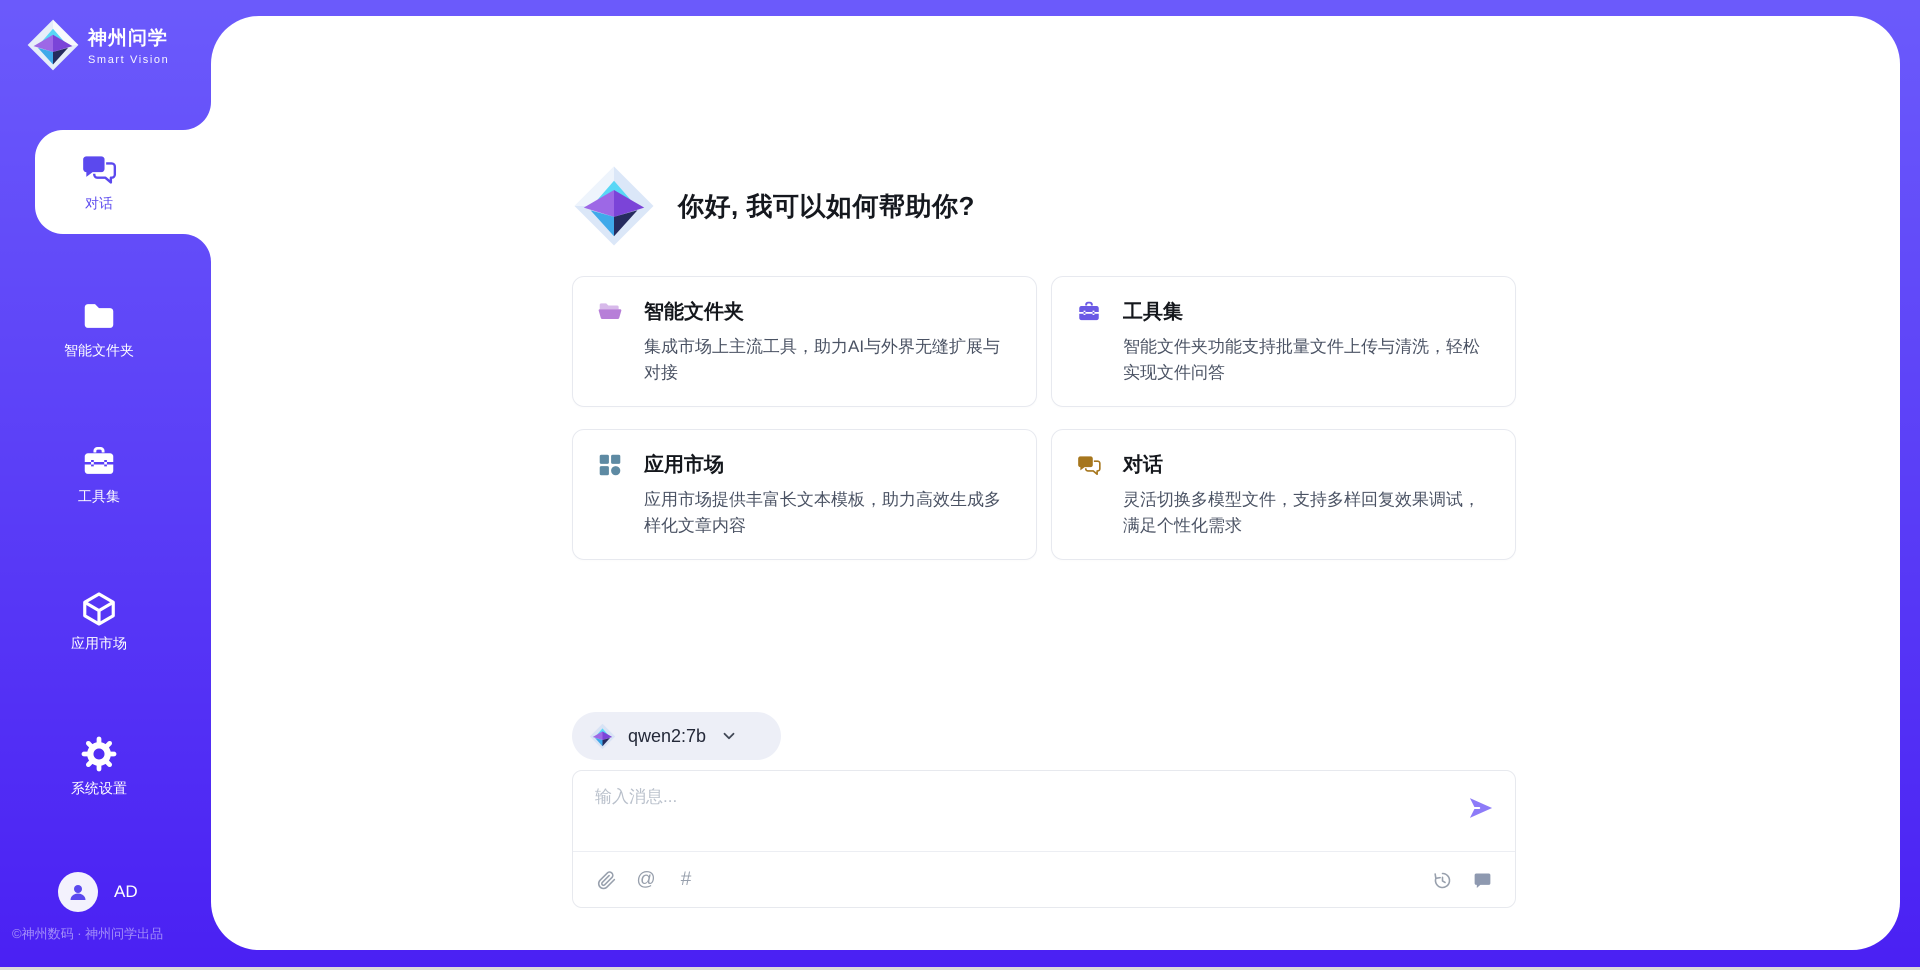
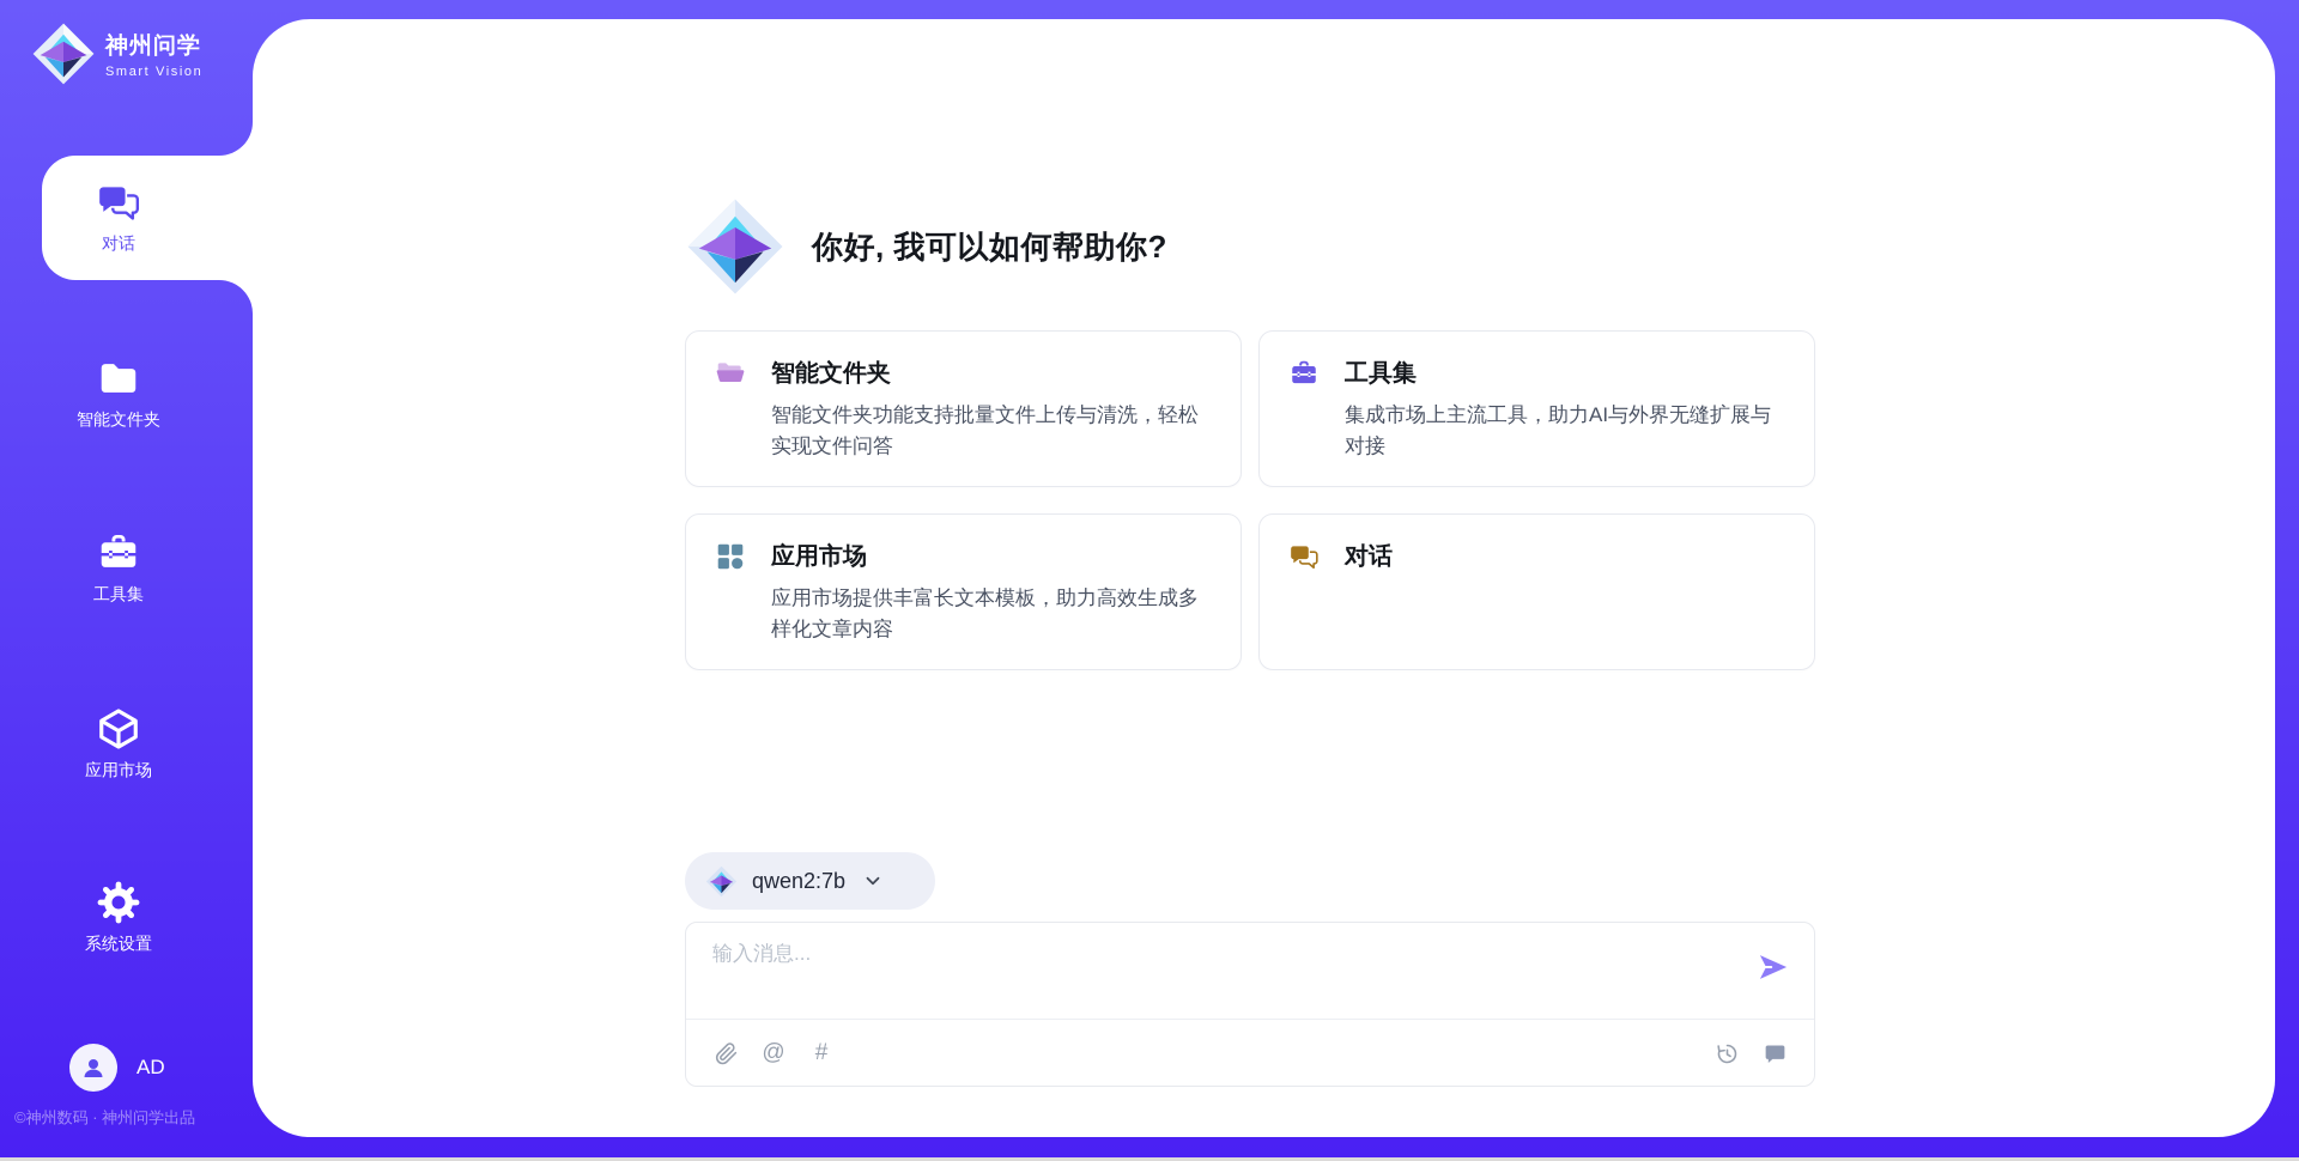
  神州问学
  Smart Vision
  对话
  智能文件夹
  工具集
  应用市场
  系统设置
  AD
  ©神州数码 · 神州问学出品
  你好, 我可以如何帮助你?
  智能文件夹
- 集成市场上主流工具，助力AI与外界无缝扩展与对接
+ 智能文件夹功能支持批量文件上传与清洗，轻松实现文件问答
  工具集
- 智能文件夹功能支持批量文件上传与清洗，轻松实现文件问答
+ 集成市场上主流工具，助力AI与外界无缝扩展与对接
  应用市场
  应用市场提供丰富长文本模板，助力高效生成多样化文章内容
  对话
- 灵活切换多模型文件，支持多样回复效果调试，满足个性化需求
  qwen2:7b
  输入消息...
  @
  #
